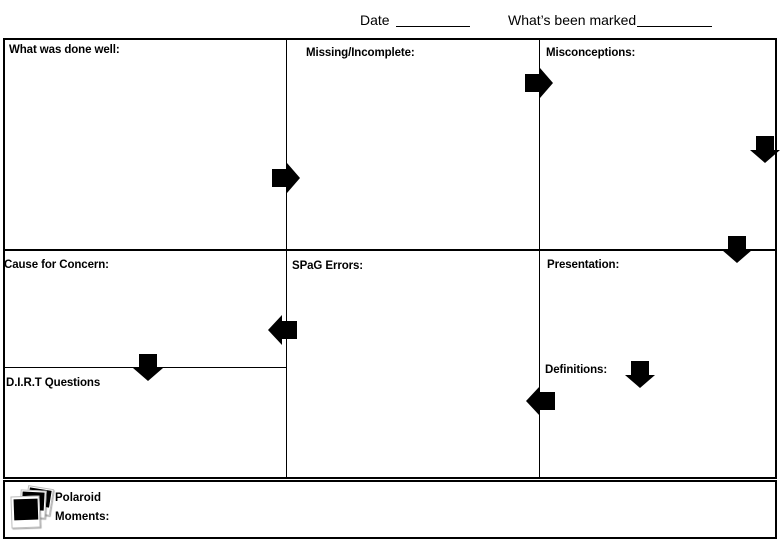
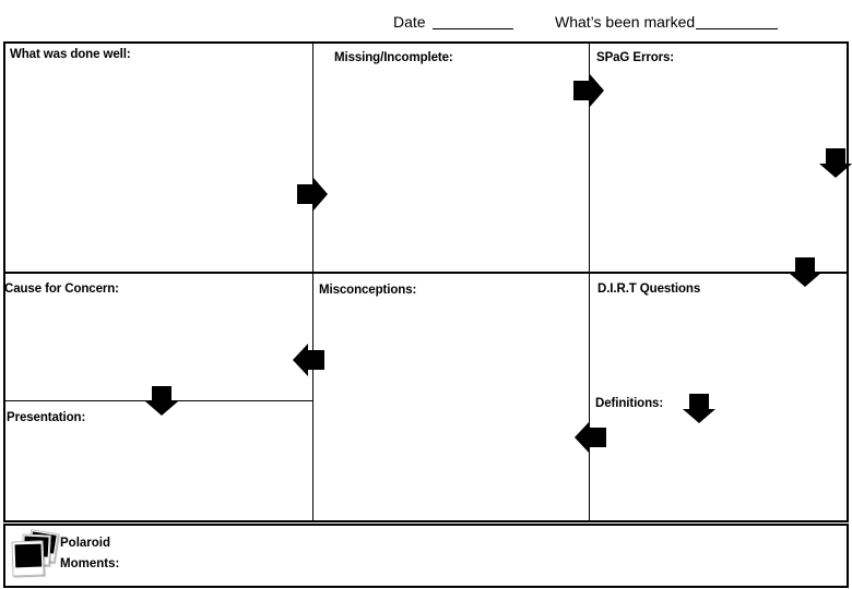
  Date
  What’s been marked
  What was done well:
  Missing/Incomplete:
- Misconceptions:
+ SPaG Errors:
  Cause for Concern:
- SPaG Errors:
+ Misconceptions:
- Presentation:
+ D.I.R.T Questions
  Definitions:
- D.I.R.T Questions
+ Presentation:
  Polaroid
  Moments:
